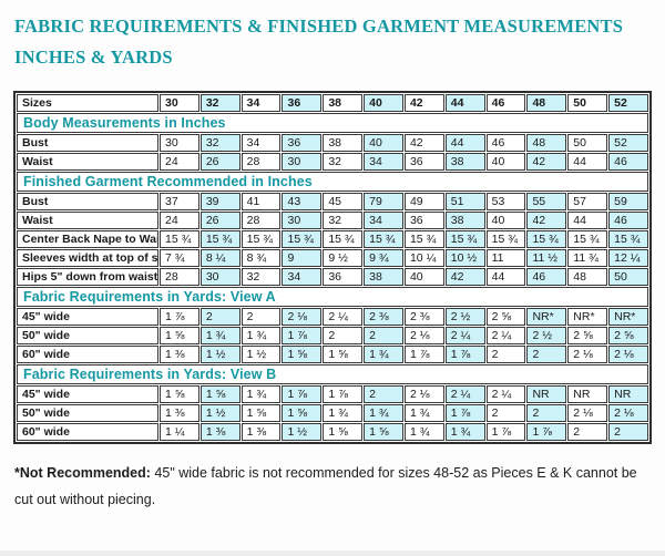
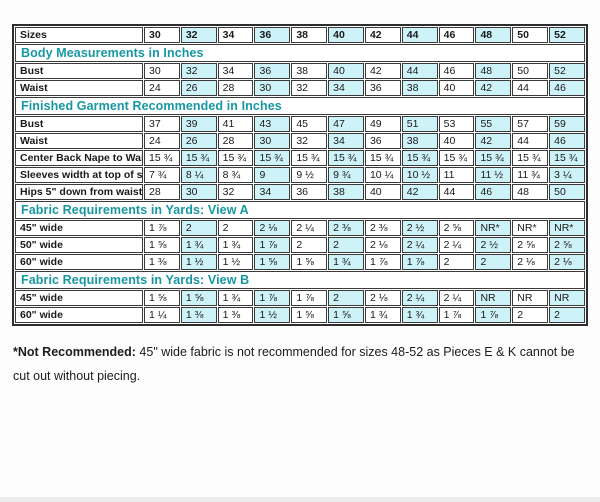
- FABRIC REQUIREMENTS & FINISHED GARMENT MEASUREMENTS
- INCHES & YARDS
  Sizes	30	32	34	36	38	40	42	44	46	48	50	52
  Body Measurements in Inches
  Bust	30	32	34	36	38	40	42	44	46	48	50	52
  Waist	24	26	28	30	32	34	36	38	40	42	44	46
  Finished Garment Recommended in Inches
- Bust	37	39	41	43	45	79	49	51	53	55	57	59
+ Bust	37	39	41	43	45	47	49	51	53	55	57	59
  Waist	24	26	28	30	32	34	36	38	40	42	44	46
  Center Back Nape to Wai	15 ¾	15 ¾	15 ¾	15 ¾	15 ¾	15 ¾	15 ¾	15 ¾	15 ¾	15 ¾	15 ¾	15 ¾
- Sleeves width at top of s	7 ¾	8 ¼	8 ¾	9	9 ½	9 ¾	10 ¼	10 ½	11	11 ½	11 ¾	12 ¼
+ Sleeves width at top of s	7 ¾	8 ¼	8 ¾	9	9 ½	9 ¾	10 ¼	10 ½	11	11 ½	11 ¾	3 ¼
  Hips 5" down from waist	28	30	32	34	36	38	40	42	44	46	48	50
  Fabric Requirements in Yards: View A
  45" wide	1 ⅞	2	2	2 ⅛	2 ¼	2 ⅜	2 ⅜	2 ½	2 ⅝	NR*	NR*	NR*
  50" wide	1 ⅝	1 ¾	1 ¾	1 ⅞	2	2	2 ⅛	2 ¼	2 ¼	2 ½	2 ⅝	2 ⅝
  60" wide	1 ⅜	1 ½	1 ½	1 ⅝	1 ⅝	1 ¾	1 ⅞	1 ⅞	2	2	2 ⅛	2 ⅛
  Fabric Requirements in Yards: View B
  45" wide	1 ⅝	1 ⅝	1 ¾	1 ⅞	1 ⅞	2	2 ⅛	2 ¼	2 ¼	NR	NR	NR
- 50" wide	1 ⅜	1 ½	1 ⅝	1 ⅝	1 ¾	1 ¾	1 ¾	1 ⅞	2	2	2 ⅛	2 ⅛
  60" wide	1 ¼	1 ⅜	1 ⅜	1 ½	1 ⅝	1 ⅝	1 ¾	1 ¾	1 ⅞	1 ⅞	2	2
  *Not Recommended: 45" wide fabric is not recommended for sizes 48-52 as Pieces E & K cannot be cut out without piecing.
